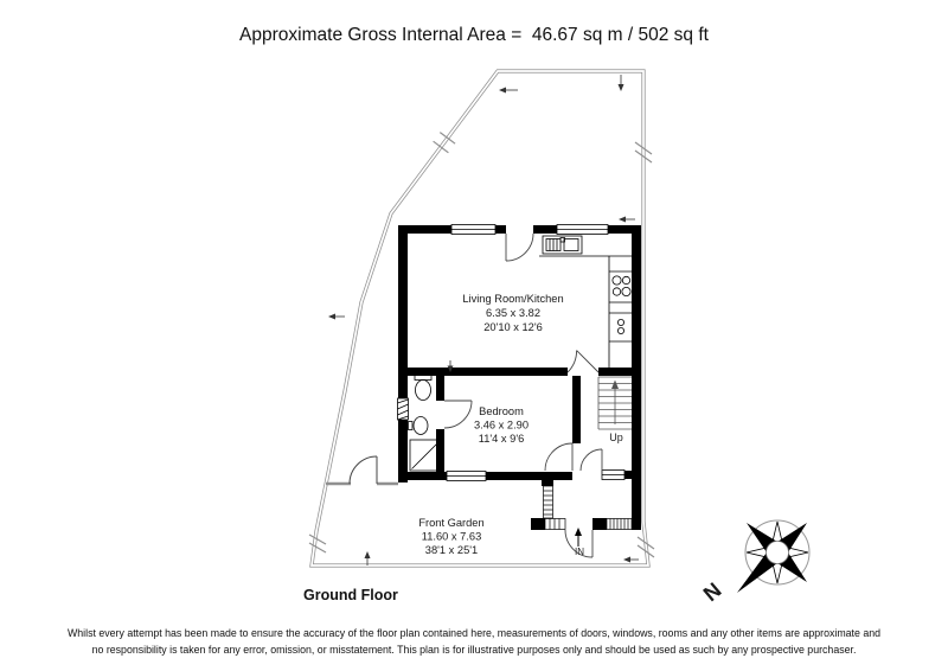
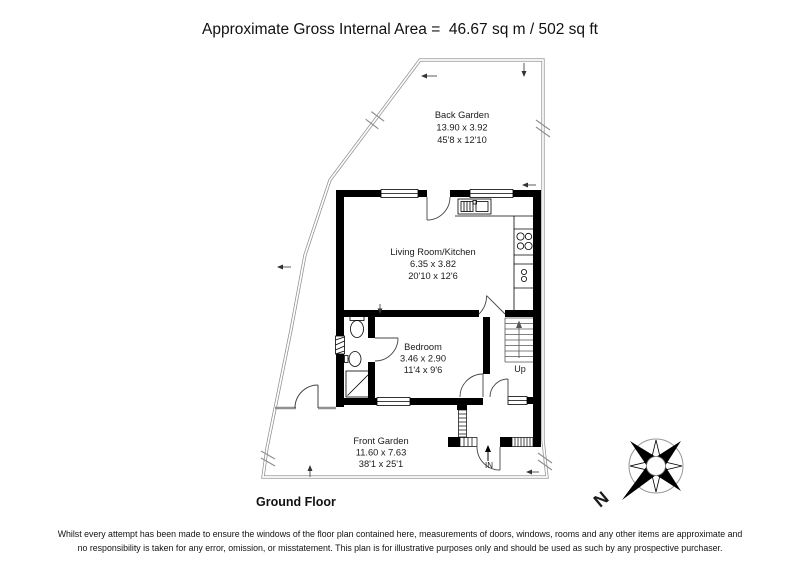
  Approximate Gross Internal Area = 46.67 sq m / 502 sq ft
+ Back Garden
+ 13.90 x 3.92
+ 45'8 x 12'10
  Living Room/Kitchen
  6.35 x 3.82
  20'10 x 12'6
  Bedroom
  3.46 x 2.90
  11'4 x 9'6
  Front Garden
  11.60 x 7.63
  38'1 x 25'1
  Up
  IN
  Ground Floor
- Whilst every attempt has been made to ensure the accuracy of the floor plan contained here, measurements of doors, windows, rooms and any other items are approximate and
+ Whilst every attempt has been made to ensure the windows of the floor plan contained here, measurements of doors, windows, rooms and any other items are approximate and
  no responsibility is taken for any error, omission, or misstatement. This plan is for illustrative purposes only and should be used as such by any prospective purchaser.
